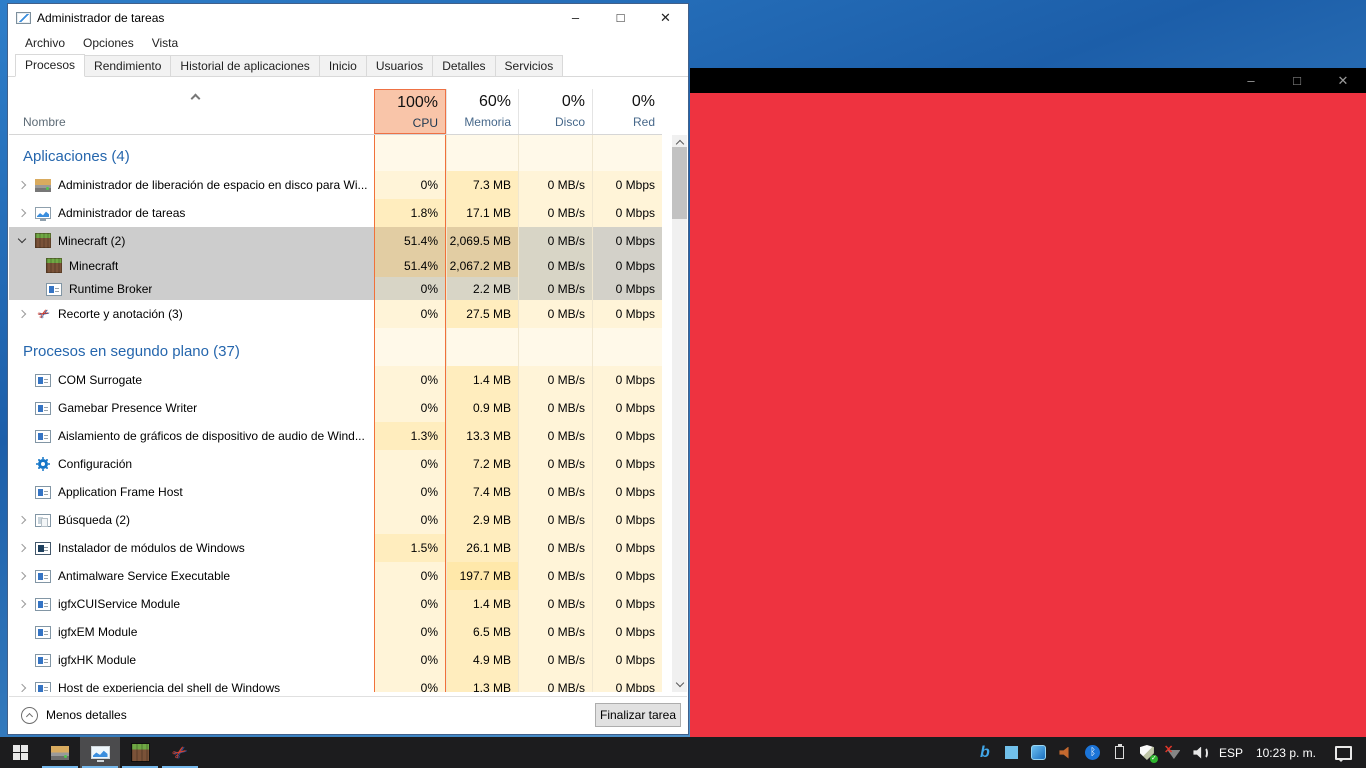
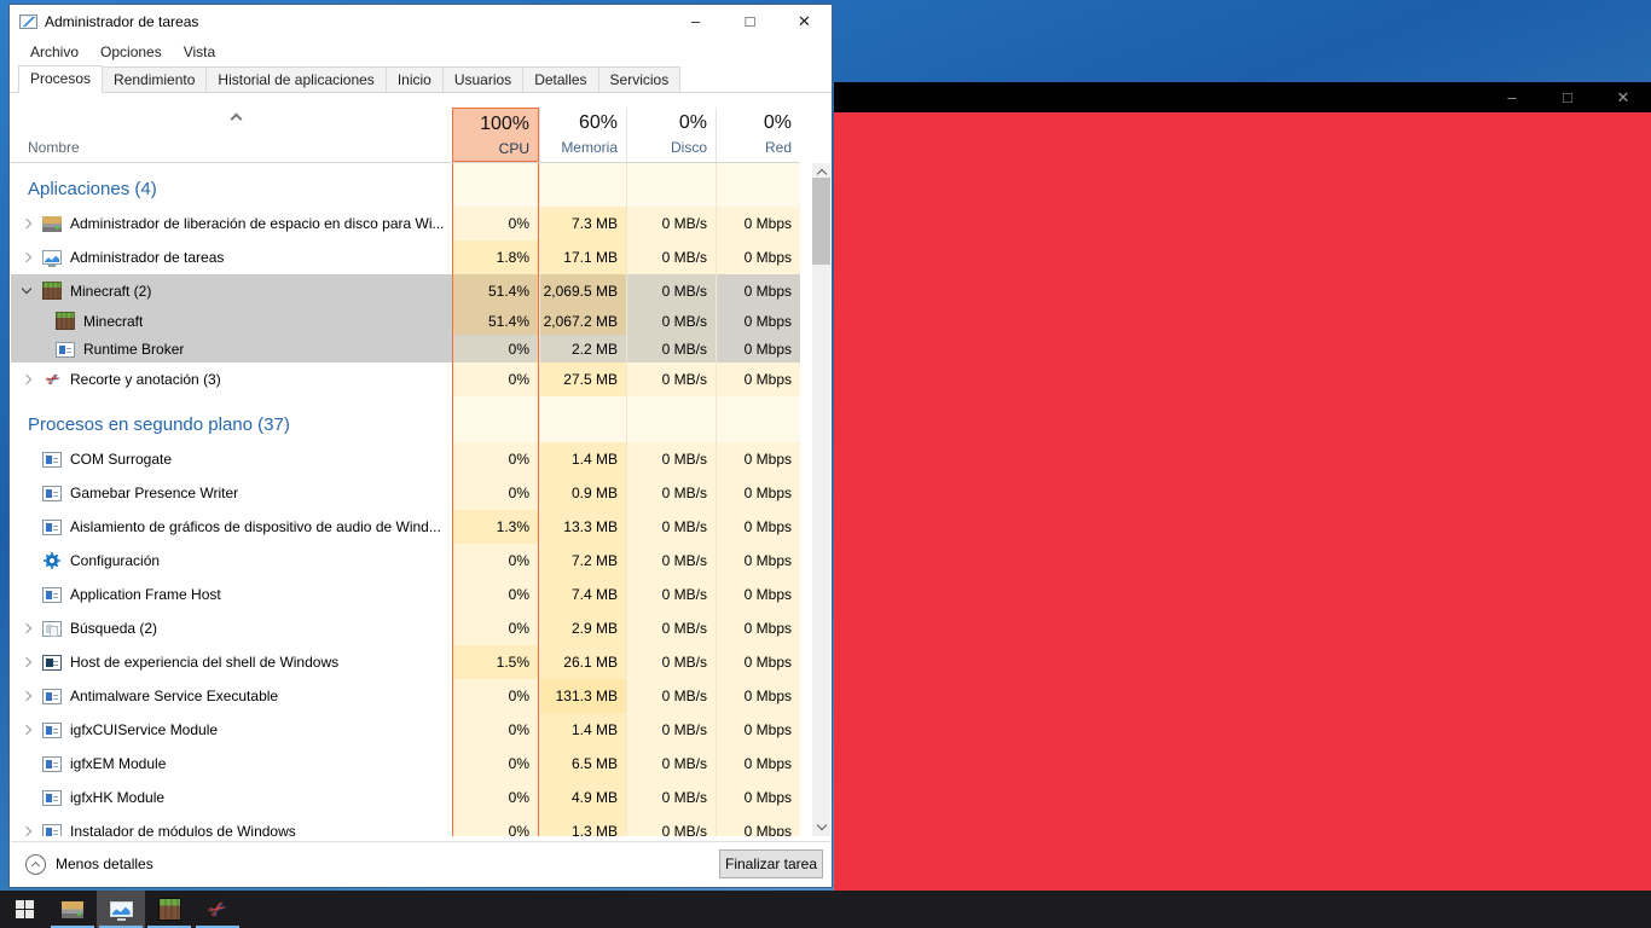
  –
  □
  ✕
  Administrador de tareas
  –
  □
  ✕
  Archivo
  Opciones
  Vista
  Procesos
  Rendimiento
  Historial de aplicaciones
  Inicio
  Usuarios
  Detalles
  Servicios
  Nombre
  100%
  CPU
  60%
  Memoria
  0%
  Disco
  0%
  Red
  Aplicaciones (4)
  Administrador de liberación de espacio en disco para Wi...
  0%
  7.3 MB
  0 MB/s
  0 Mbps
  Administrador de tareas
  1.8%
  17.1 MB
  0 MB/s
  0 Mbps
  Minecraft (2)
  51.4%
  2,069.5 MB
  0 MB/s
  0 Mbps
  Minecraft
  51.4%
  2,067.2 MB
  0 MB/s
  0 Mbps
  Runtime Broker
  0%
  2.2 MB
  0 MB/s
  0 Mbps
  Recorte y anotación (3)
  0%
  27.5 MB
  0 MB/s
  0 Mbps
  Procesos en segundo plano (37)
  COM Surrogate
  0%
  1.4 MB
  0 MB/s
  0 Mbps
  Gamebar Presence Writer
  0%
  0.9 MB
  0 MB/s
  0 Mbps
  Aislamiento de gráficos de dispositivo de audio de Wind...
  1.3%
  13.3 MB
  0 MB/s
  0 Mbps
  Configuración
  0%
  7.2 MB
  0 MB/s
  0 Mbps
  Application Frame Host
  0%
  7.4 MB
  0 MB/s
  0 Mbps
  Búsqueda (2)
  0%
  2.9 MB
  0 MB/s
  0 Mbps
- Instalador de módulos de Windows
+ Host de experiencia del shell de Windows
  1.5%
  26.1 MB
  0 MB/s
  0 Mbps
  Antimalware Service Executable
  0%
- 197.7 MB
+ 131.3 MB
  0 MB/s
  0 Mbps
  igfxCUIService Module
  0%
  1.4 MB
  0 MB/s
  0 Mbps
  igfxEM Module
  0%
  6.5 MB
  0 MB/s
  0 Mbps
  igfxHK Module
  0%
  4.9 MB
  0 MB/s
  0 Mbps
- Host de experiencia del shell de Windows
+ Instalador de módulos de Windows
  0%
  1.3 MB
  0 MB/s
  0 Mbps
  Menos detalles
  Finalizar tarea
- ESP
- 10:23 p. m.
